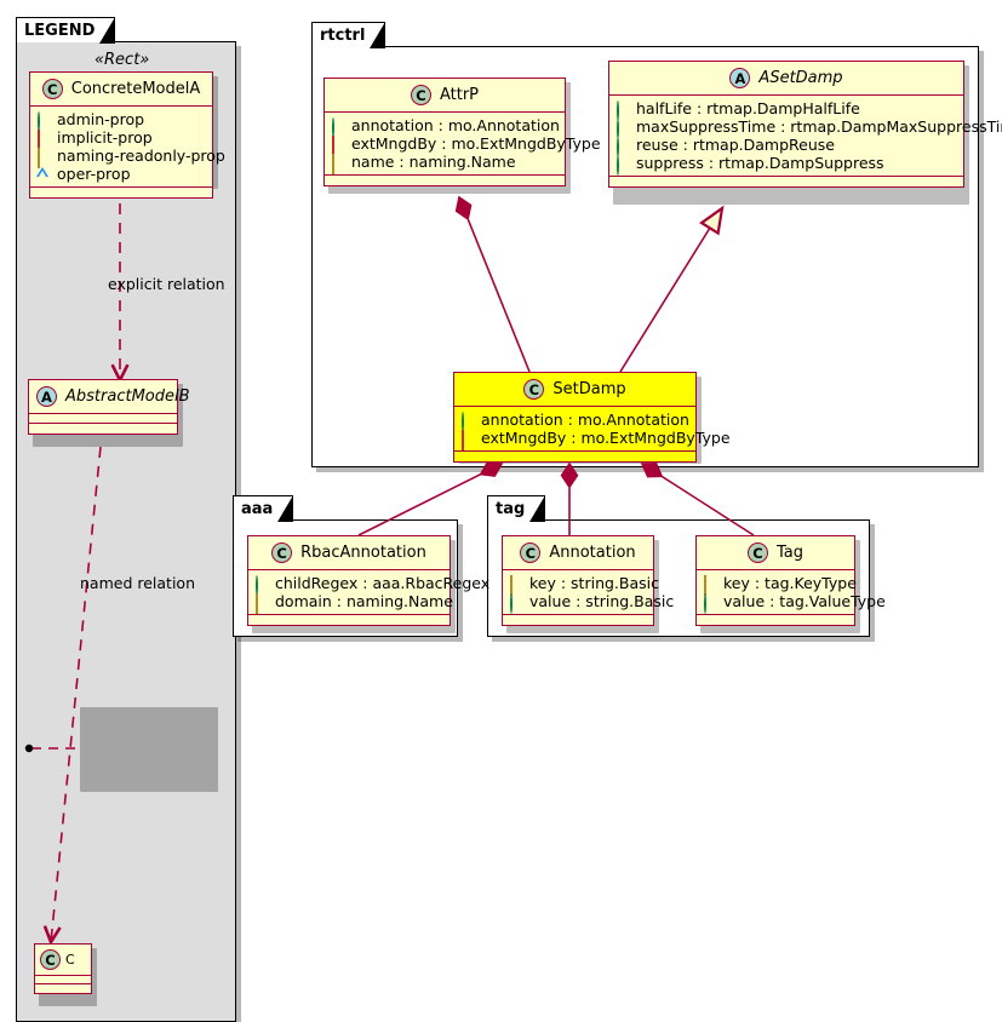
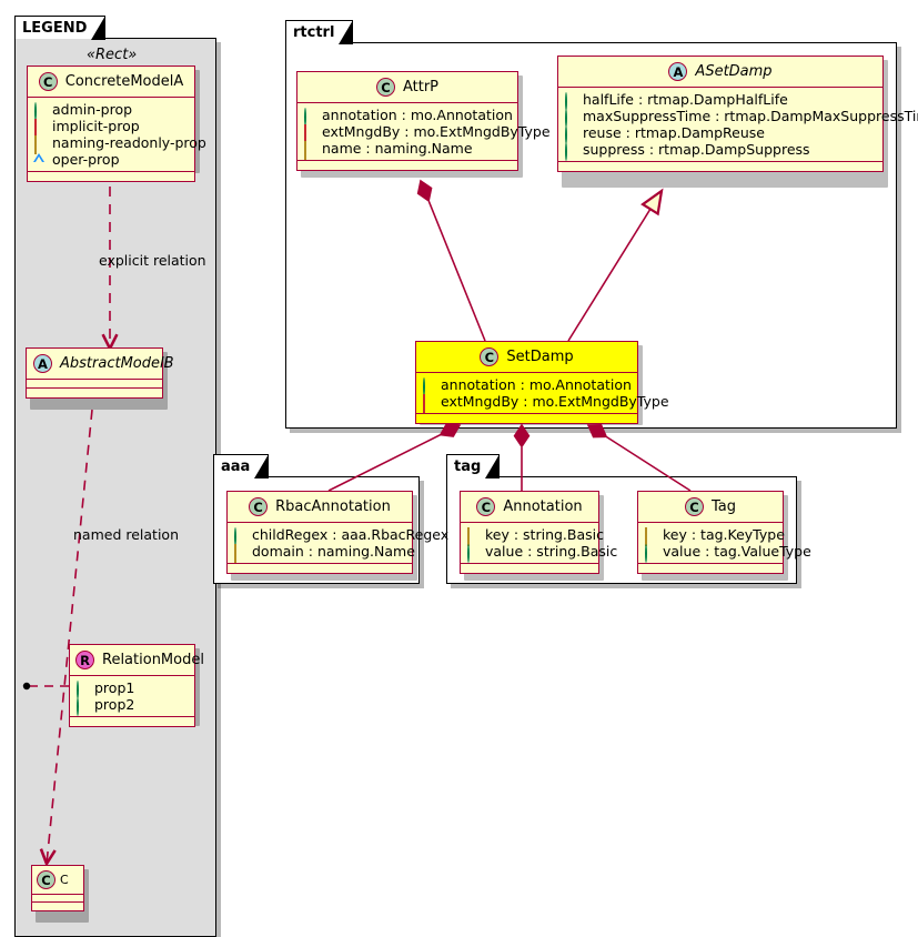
  LEGEND
  «Rect»
  C
  ConcreteModelA
  admin-prop
  implicit-prop
  naming-readonly-prop
  oper-prop
  A
  AbstractModelB
+ R
+ RelationModel
+ prop1
+ prop2
  C
  C
  explicit relation
  named relation
  rtctrl
  C
  AttrP
  annotation : mo.Annotation
  extMngdBy : mo.ExtMngdByType
  name : naming.Name
  A
  ASetDamp
  halfLife : rtmap.DampHalfLife
  maxSuppressTime : rtmap.DampMaxSuppressTi
  reuse : rtmap.DampReuse
  suppress : rtmap.DampSuppress
  C
  SetDamp
  annotation : mo.Annotation
  extMngdBy : mo.ExtMngdByType
  aaa
  C
  RbacAnnotation
  childRegex : aaa.RbacRegex
  domain : naming.Name
  tag
  C
  Annotation
  key : string.Basic
  value : string.Basic
  C
  Tag
  key : tag.KeyType
  value : tag.ValueType
